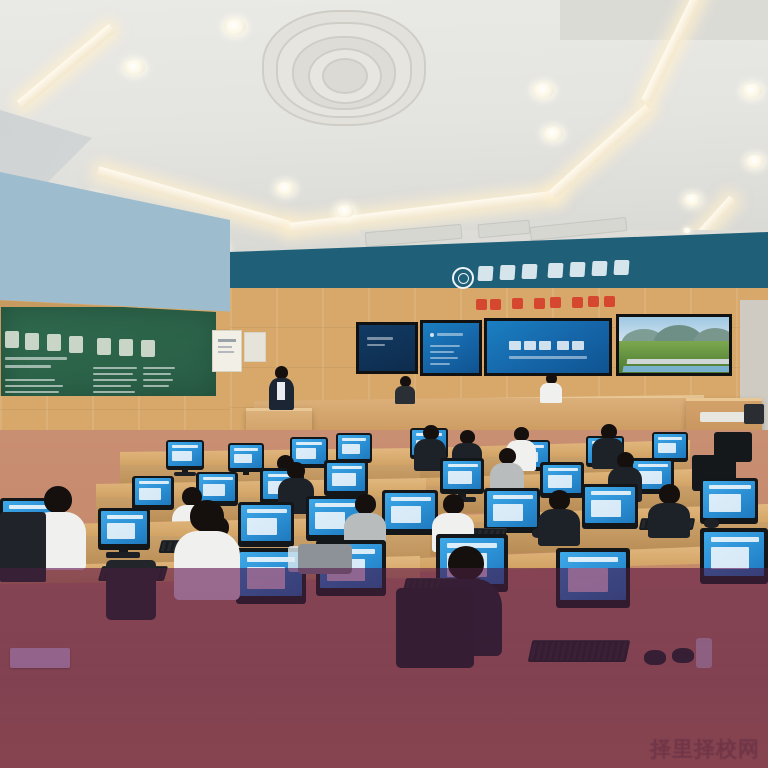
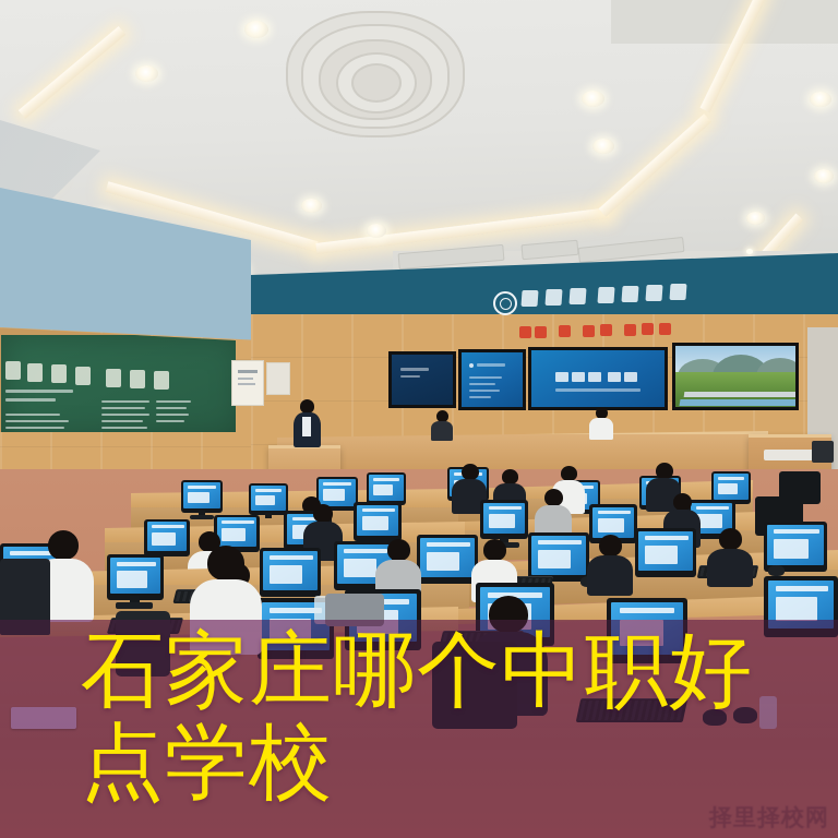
+ 石家庄哪个中职好
+ 点学校
  择里择校网
